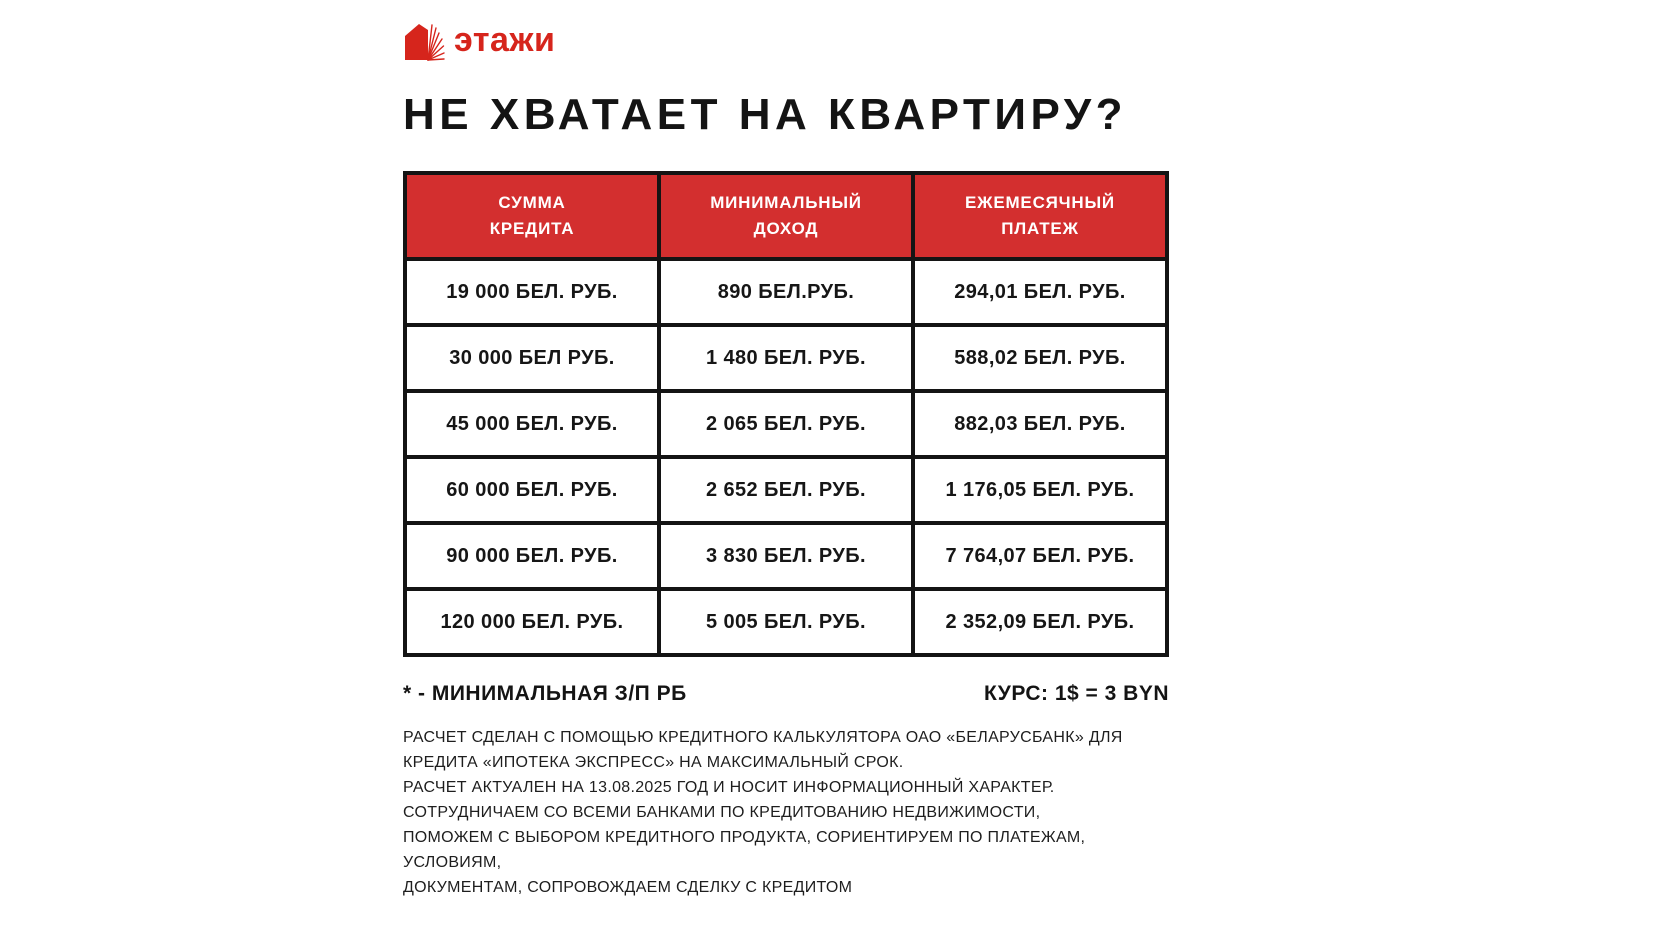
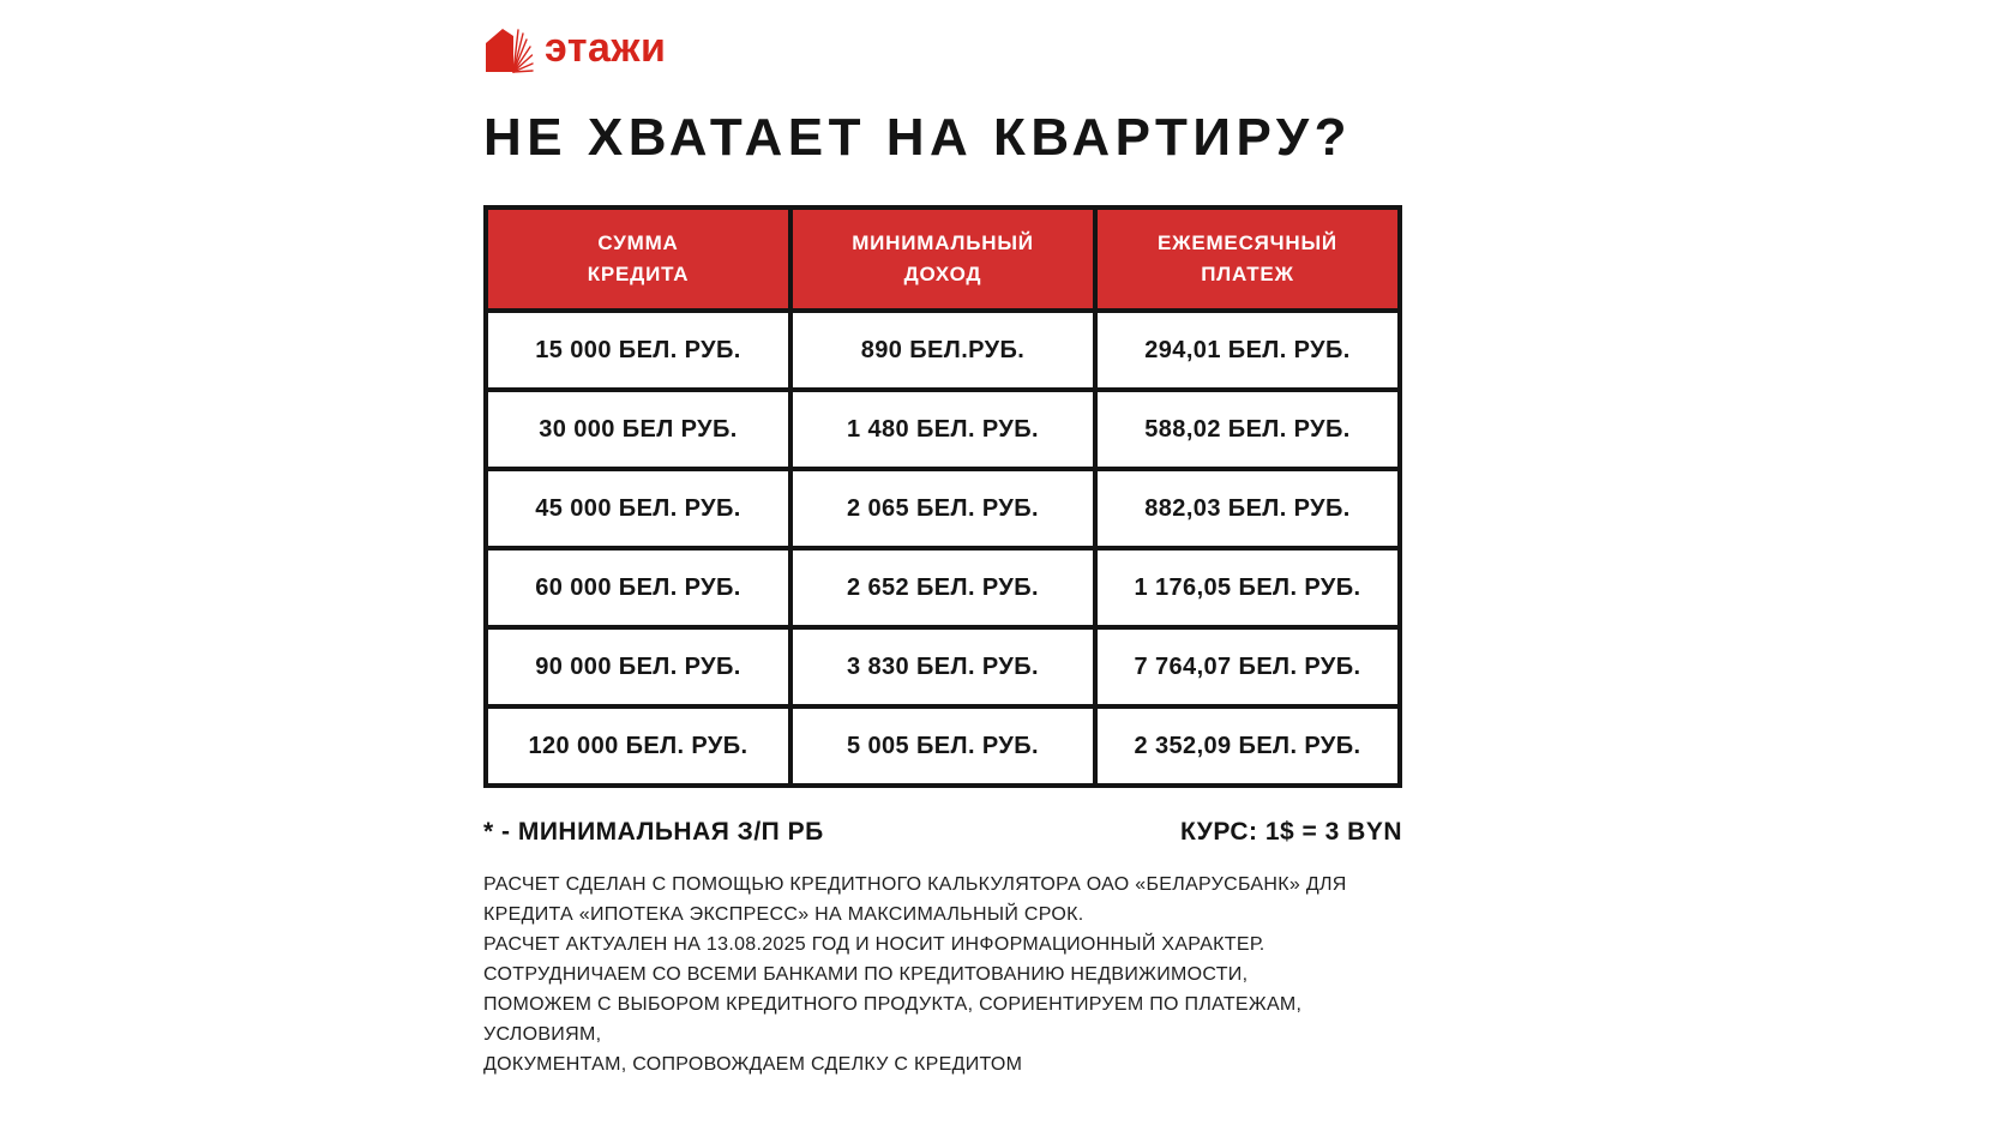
  этажи
  НЕ ХВАТАЕТ НА КВАРТИРУ?
  СУММА КРЕДИТА	МИНИМАЛЬНЫЙ ДОХОД	ЕЖЕМЕСЯЧНЫЙ ПЛАТЕЖ
- 19 000 БЕЛ. РУБ.	890 БЕЛ.РУБ.	294,01 БЕЛ. РУБ.
+ 15 000 БЕЛ. РУБ.	890 БЕЛ.РУБ.	294,01 БЕЛ. РУБ.
  30 000 БЕЛ РУБ.	1 480 БЕЛ. РУБ.	588,02 БЕЛ. РУБ.
  45 000 БЕЛ. РУБ.	2 065 БЕЛ. РУБ.	882,03 БЕЛ. РУБ.
  60 000 БЕЛ. РУБ.	2 652 БЕЛ. РУБ.	1 176,05 БЕЛ. РУБ.
  90 000 БЕЛ. РУБ.	3 830 БЕЛ. РУБ.	7 764,07 БЕЛ. РУБ.
  120 000 БЕЛ. РУБ.	5 005 БЕЛ. РУБ.	2 352,09 БЕЛ. РУБ.
  * - МИНИМАЛЬНАЯ З/П РБ
  КУРС: 1$ = 3 BYN
  РАСЧЕТ СДЕЛАН С ПОМОЩЬЮ КРЕДИТНОГО КАЛЬКУЛЯТОРА ОАО «БЕЛАРУСБАНК» ДЛЯ
  КРЕДИТА «ИПОТЕКА ЭКСПРЕСС» НА МАКСИМАЛЬНЫЙ СРОК.
  РАСЧЕТ АКТУАЛЕН НА 13.08.2025 ГОД И НОСИТ ИНФОРМАЦИОННЫЙ ХАРАКТЕР.
  СОТРУДНИЧАЕМ СО ВСЕМИ БАНКАМИ ПО КРЕДИТОВАНИЮ НЕДВИЖИМОСТИ,
  ПОМОЖЕМ С ВЫБОРОМ КРЕДИТНОГО ПРОДУКТА, СОРИЕНТИРУЕМ ПО ПЛАТЕЖАМ,
  УСЛОВИЯМ,
  ДОКУМЕНТАМ, СОПРОВОЖДАЕМ СДЕЛКУ С КРЕДИТОМ
